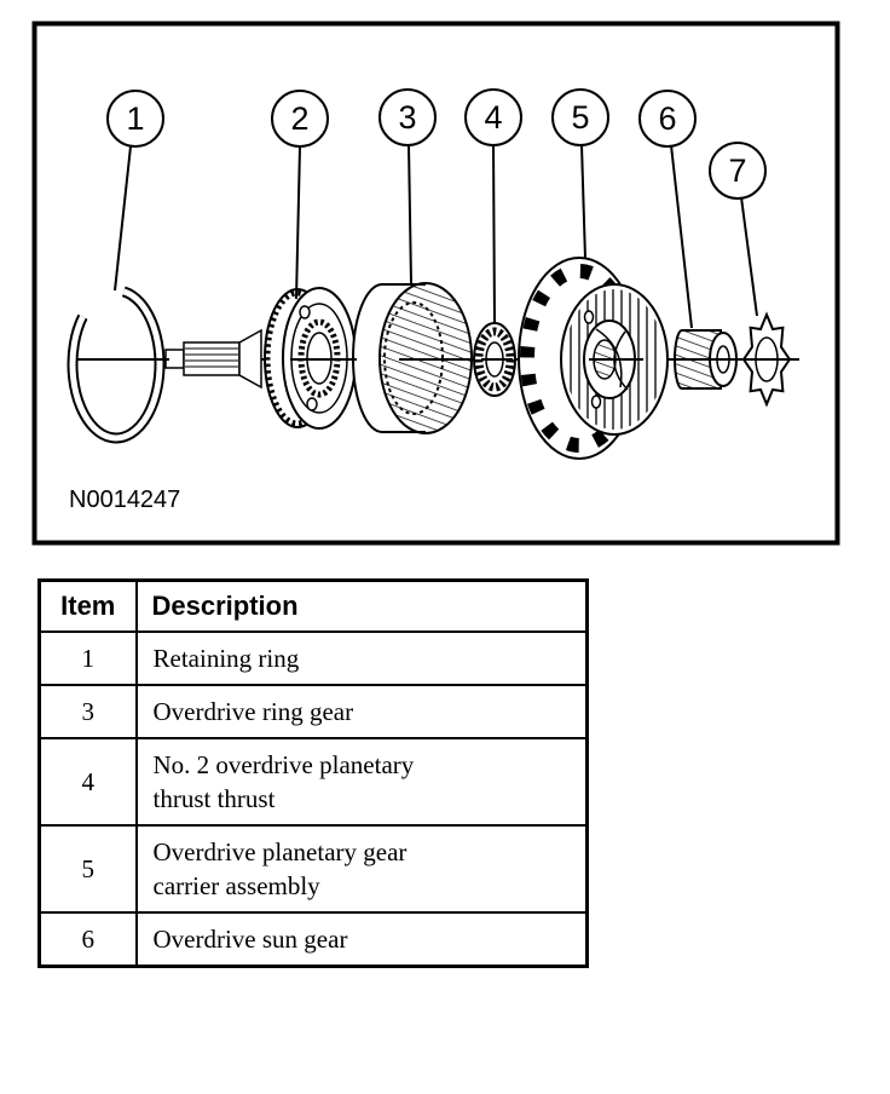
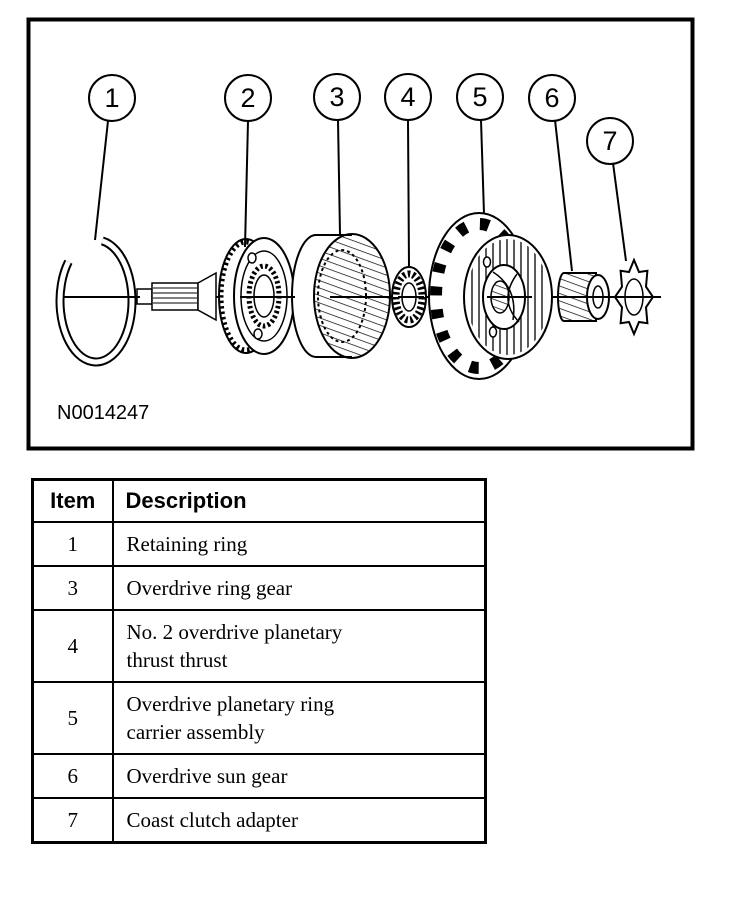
  1
  2
  3
  4
  5
  6
  7
  N0014247
  Item	Description
  1	Retaining ring
  3	Overdrive ring gear
  4	No. 2 overdrive planetary thrust thrust
- 5	Overdrive planetary gear carrier assembly
+ 5	Overdrive planetary ring carrier assembly
  6	Overdrive sun gear
+ 7	Coast clutch adapter
